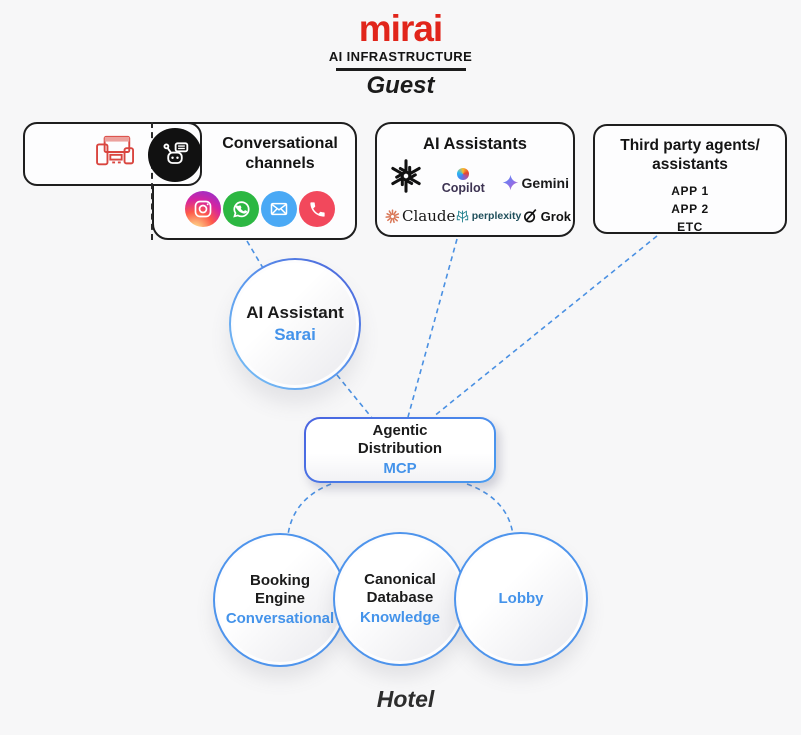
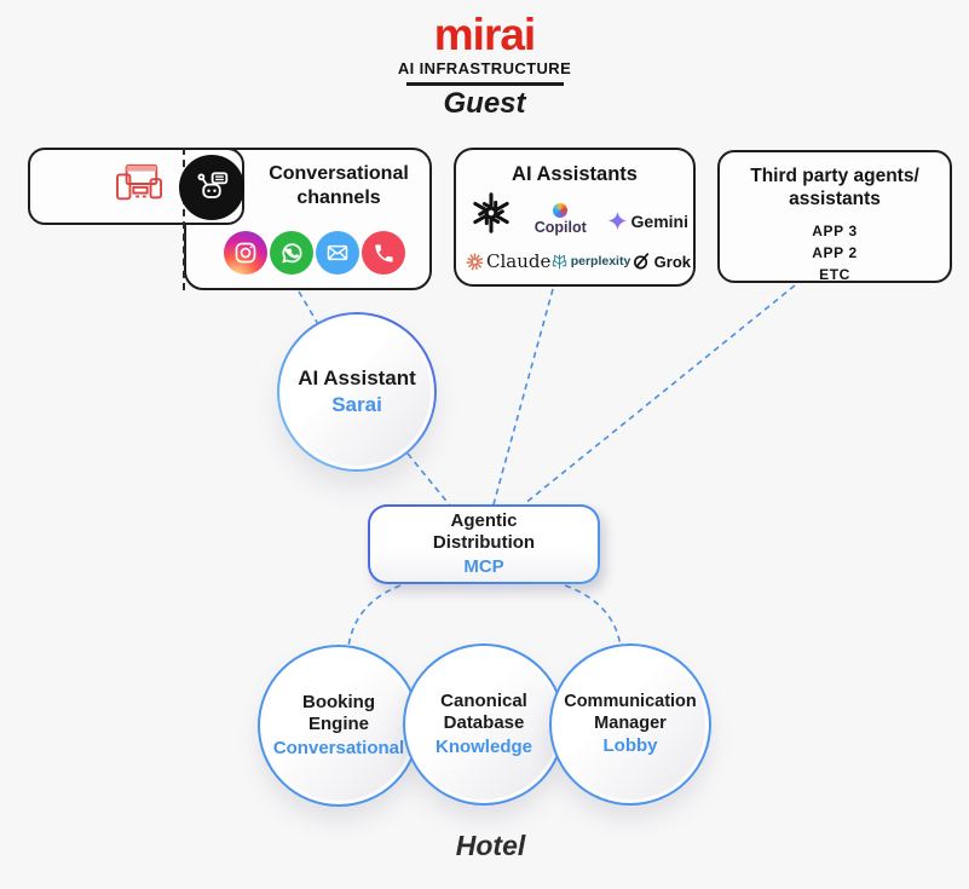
  mirai
  AI INFRASTRUCTURE
  Guest
  Conversational channels
  AI Assistants
  Copilot
  Gemini
  Claude
  perplexity
  Grok
  Third party agents/
  assistants
- APP 1
+ APP 3
  APP 2
  ETC
  AI Assistant
  Sarai
  Agentic Distribution
  MCP
  Booking Engine
  Conversational
  Canonical Database
  Knowledge
+ Communication Manager
  Lobby
  Hotel
